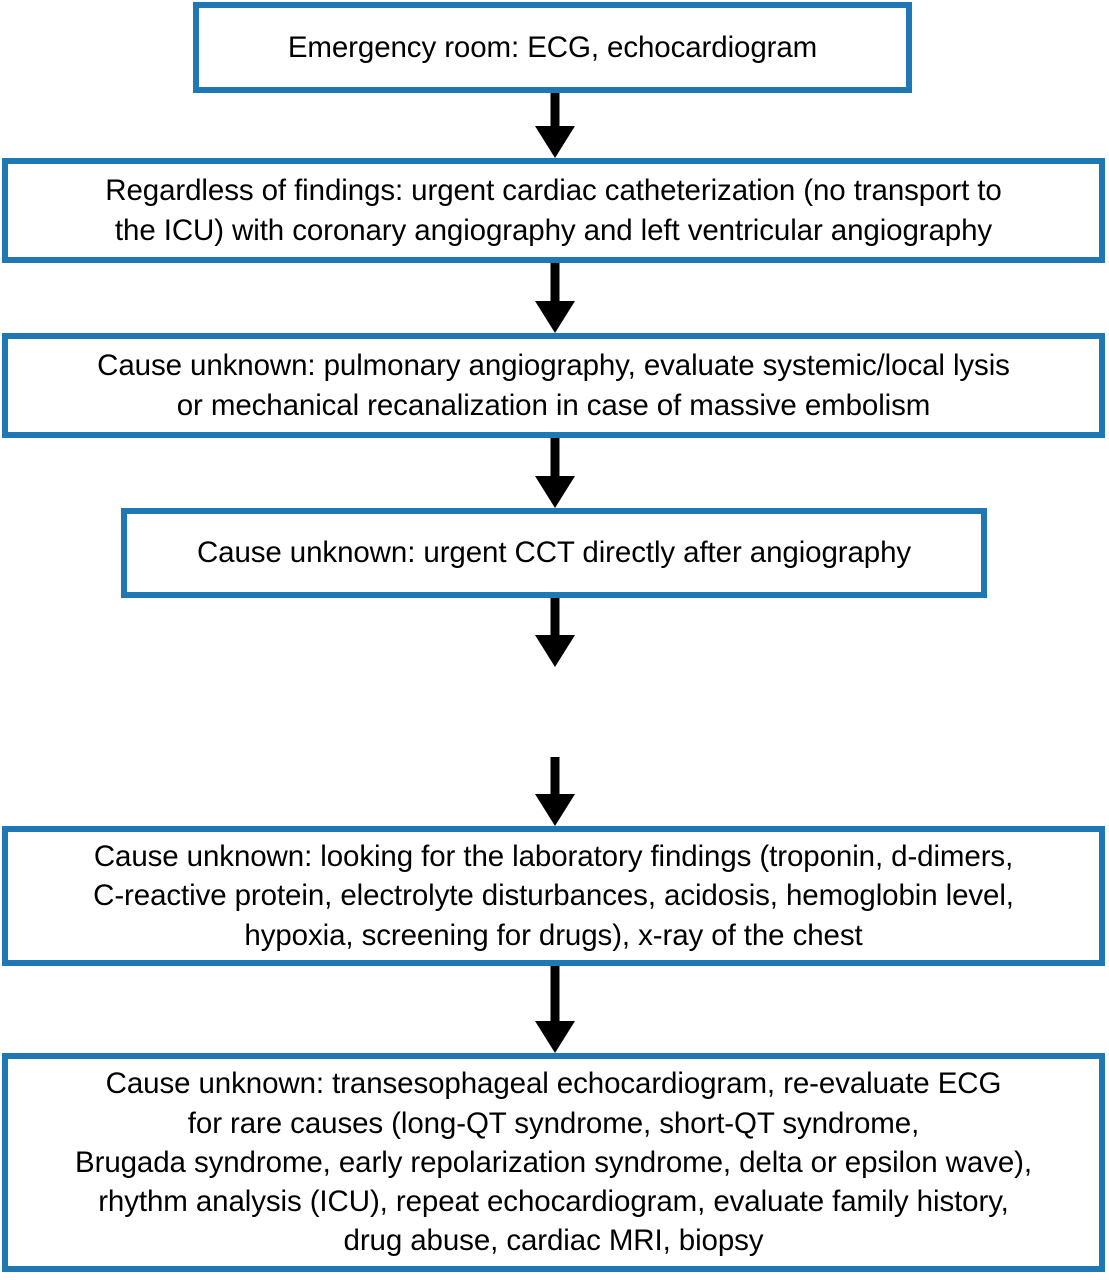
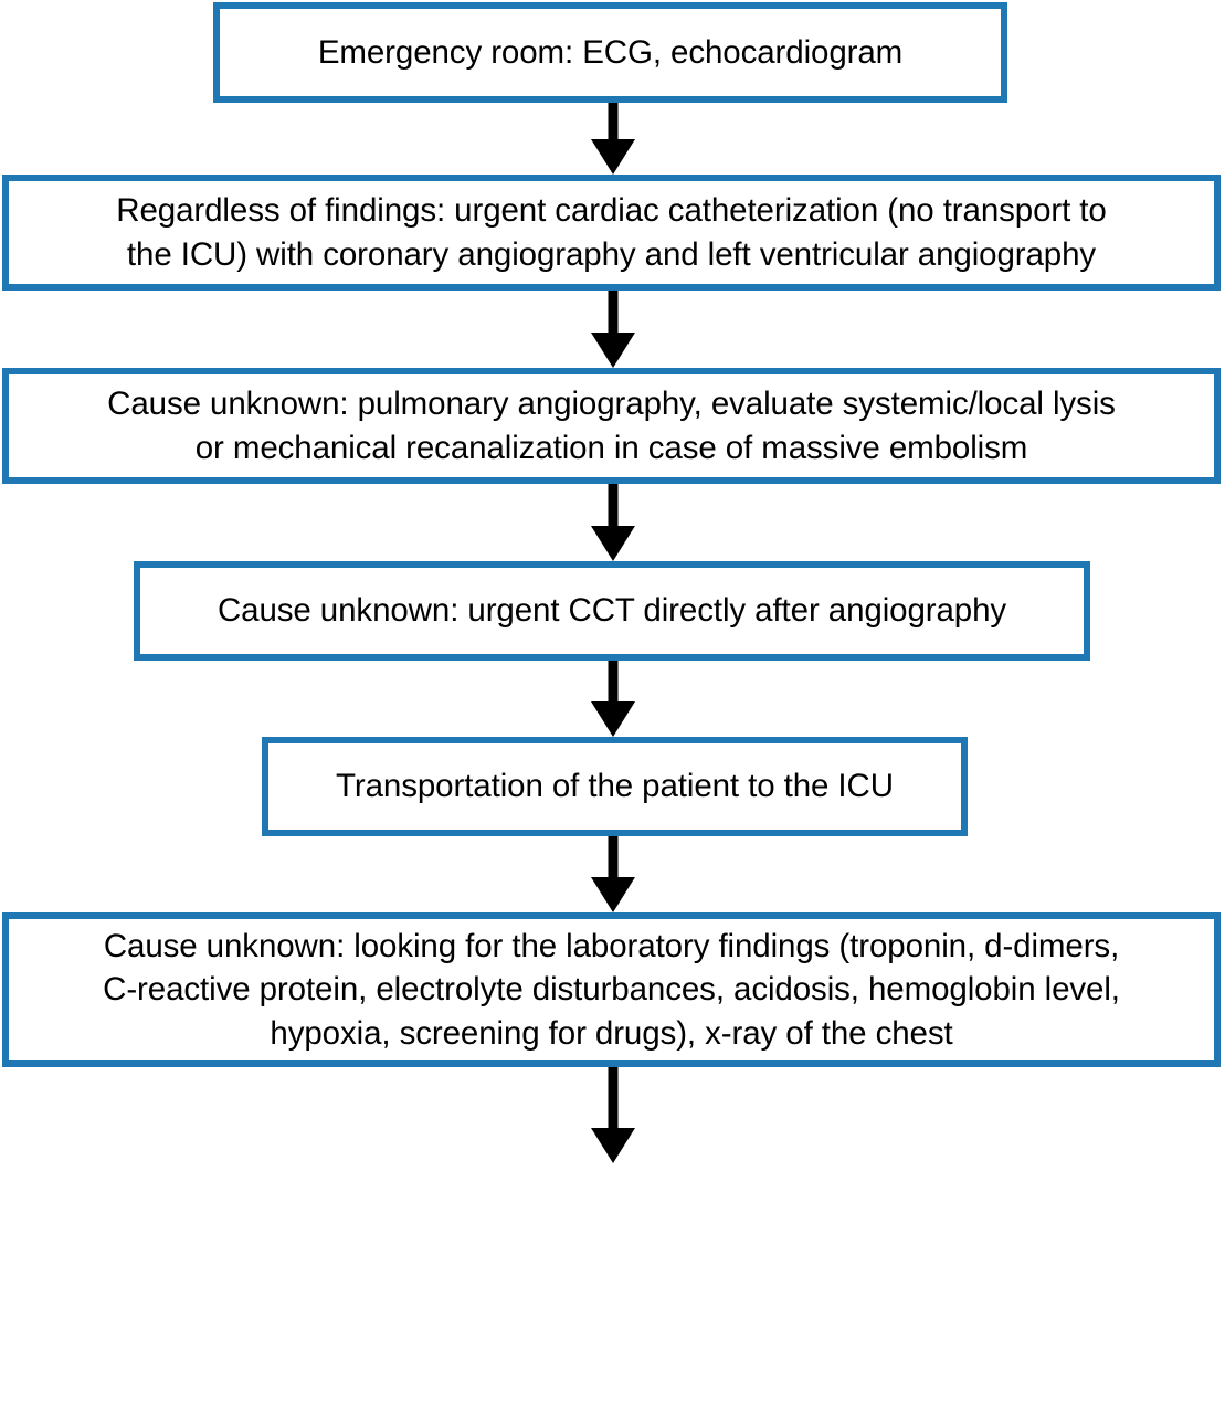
  Emergency room: ECG, echocardiogram
  Regardless of findings: urgent cardiac catheterization (no transport to
  the ICU) with coronary angiography and left ventricular angiography
  Cause unknown: pulmonary angiography, evaluate systemic/local lysis
  or mechanical recanalization in case of massive embolism
  Cause unknown: urgent CCT directly after angiography
+ Transportation of the patient to the ICU
  Cause unknown: looking for the laboratory findings (troponin, d-dimers,
  C-reactive protein, electrolyte disturbances, acidosis, hemoglobin level,
  hypoxia, screening for drugs), x-ray of the chest
- Cause unknown: transesophageal echocardiogram, re-evaluate ECG
- for rare causes (long-QT syndrome, short-QT syndrome,
- Brugada syndrome, early repolarization syndrome, delta or epsilon wave),
- rhythm analysis (ICU), repeat echocardiogram, evaluate family history,
- drug abuse, cardiac MRI, biopsy
